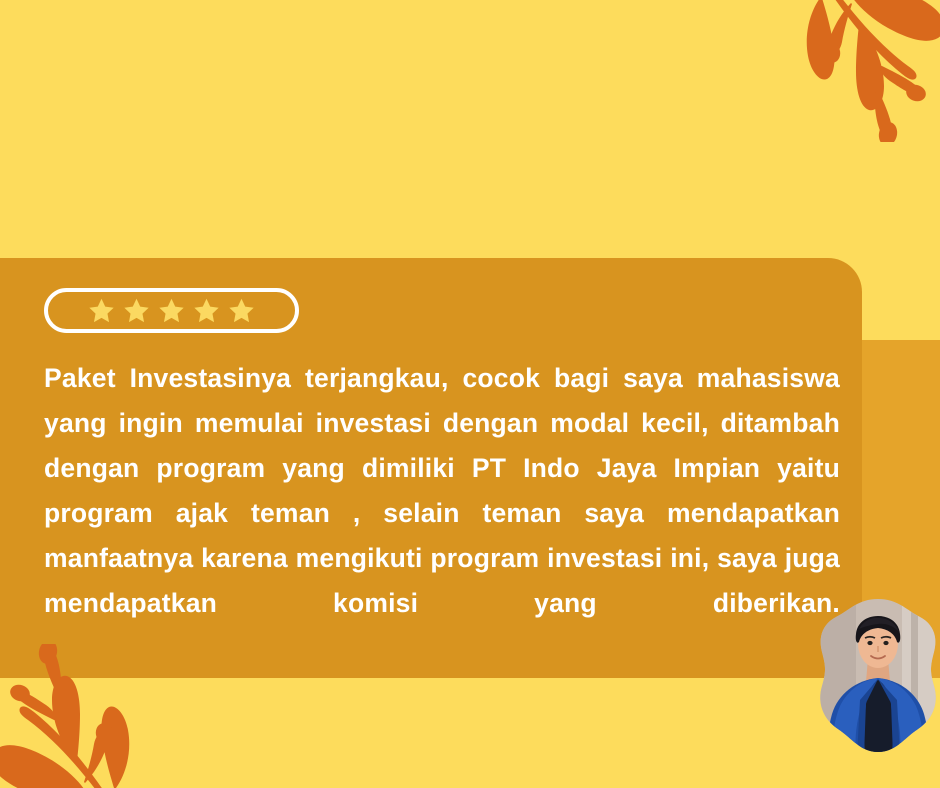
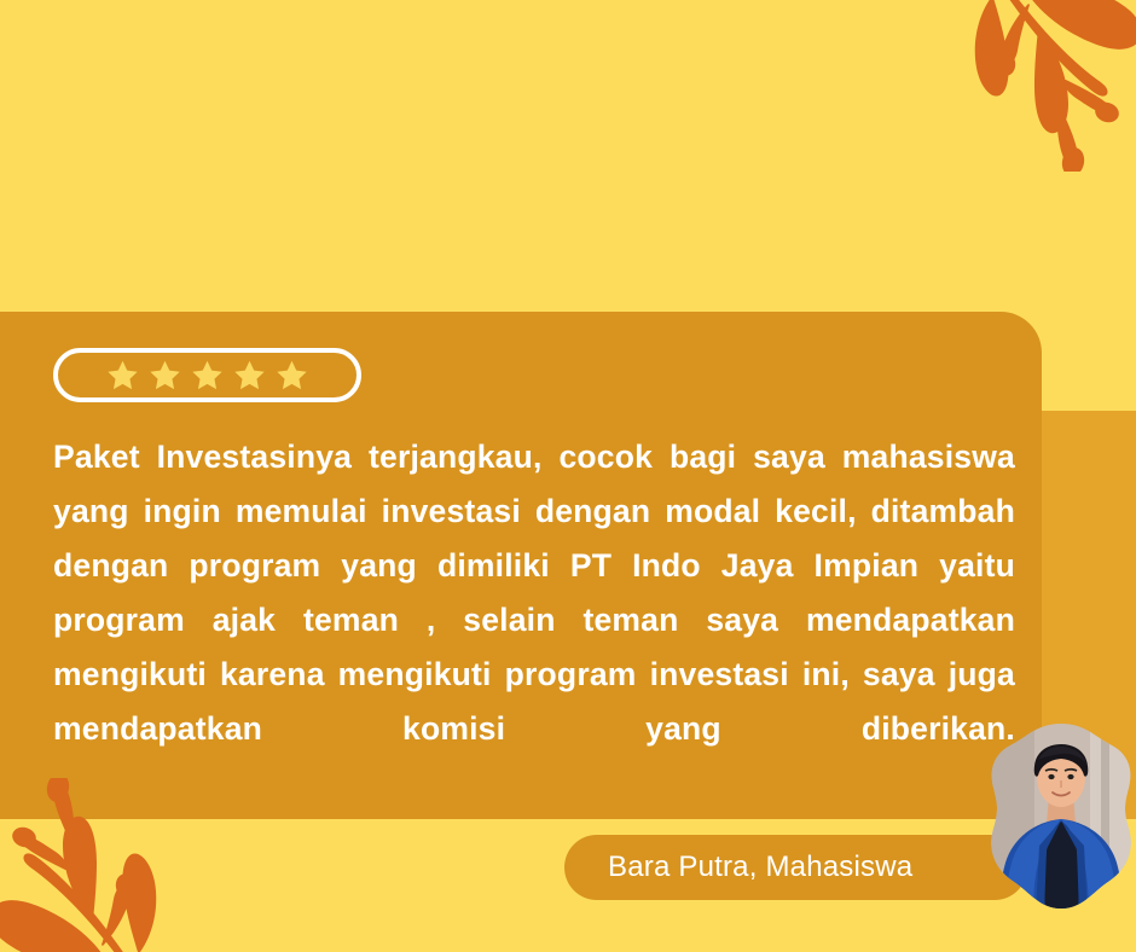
- Paket Investasinya terjangkau, cocok bagi saya mahasiswa yang ingin memulai investasi dengan modal kecil, ditambah dengan program yang dimiliki PT Indo Jaya Impian yaitu program ajak teman , selain teman saya mendapatkan manfaatnya karena mengikuti program investasi ini, saya juga mendapatkan komisi yang diberikan.
+ Paket Investasinya terjangkau, cocok bagi saya mahasiswa yang ingin memulai investasi dengan modal kecil, ditambah dengan program yang dimiliki PT Indo Jaya Impian yaitu program ajak teman , selain teman saya mendapatkan mengikuti karena mengikuti program investasi ini, saya juga mendapatkan komisi yang diberikan.
+ Bara Putra, Mahasiswa
